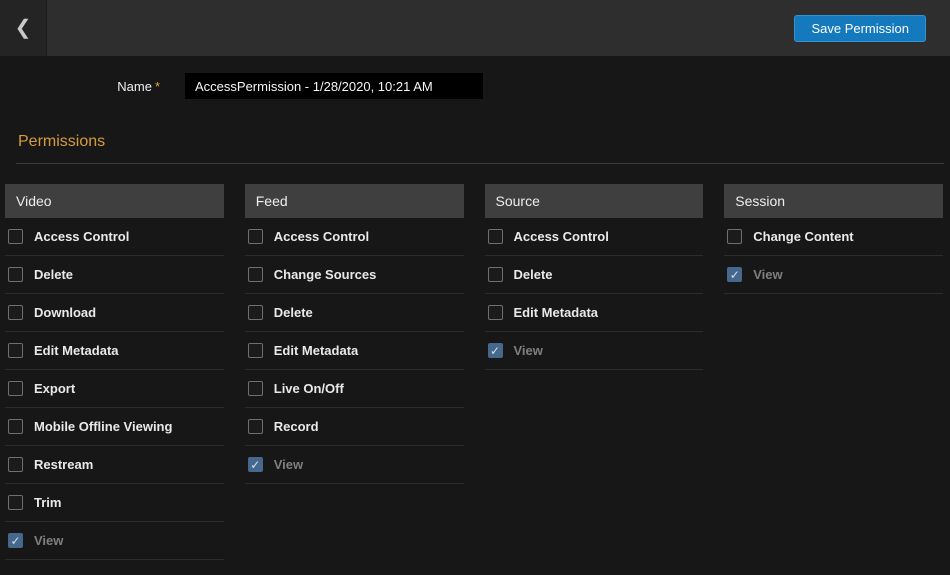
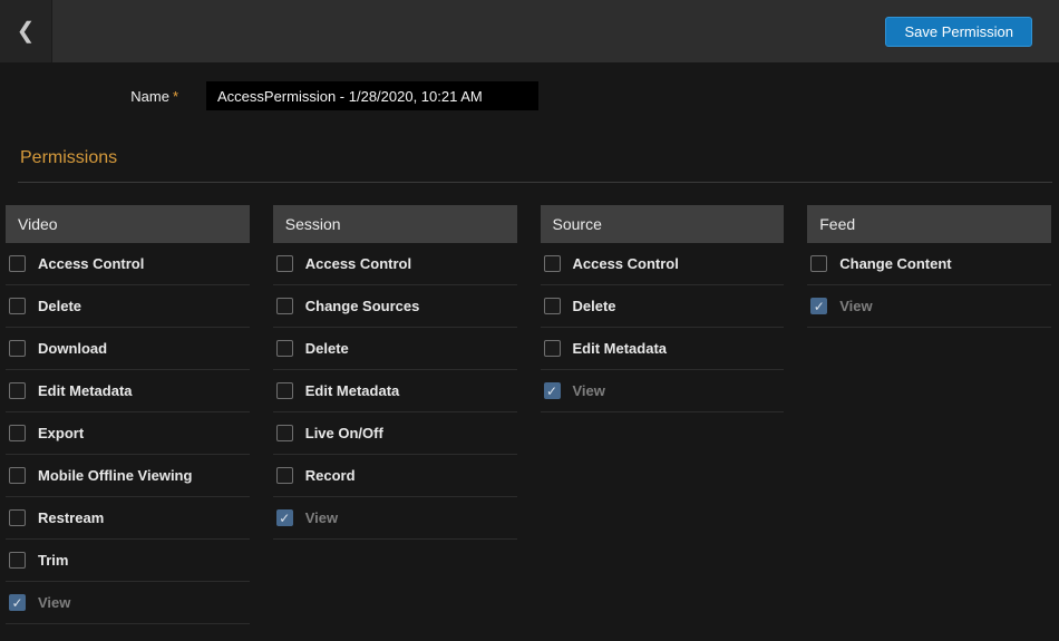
  ❮
  Save Permission
  Name *
  AccessPermission - 1/28/2020, 10:21 AM
  Permissions
  Video
  Access Control
  Delete
  Download
  Edit Metadata
  Export
  Mobile Offline Viewing
  Restream
  Trim
  ✓
  View
- Feed
+ Session
  Access Control
  Change Sources
  Delete
  Edit Metadata
  Live On/Off
  Record
  ✓
  View
  Source
  Access Control
  Delete
  Edit Metadata
  ✓
  View
- Session
+ Feed
  Change Content
  ✓
  View
